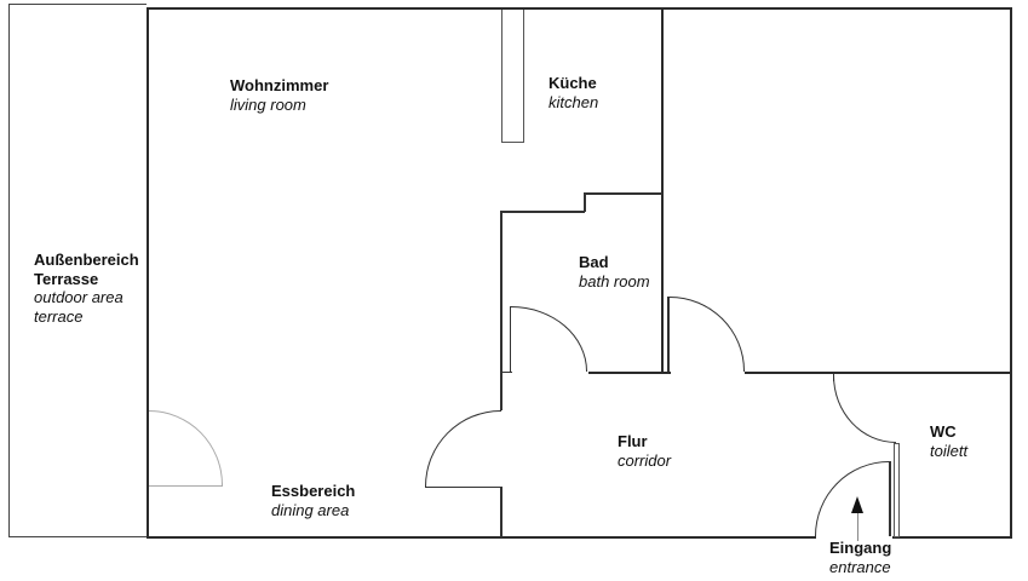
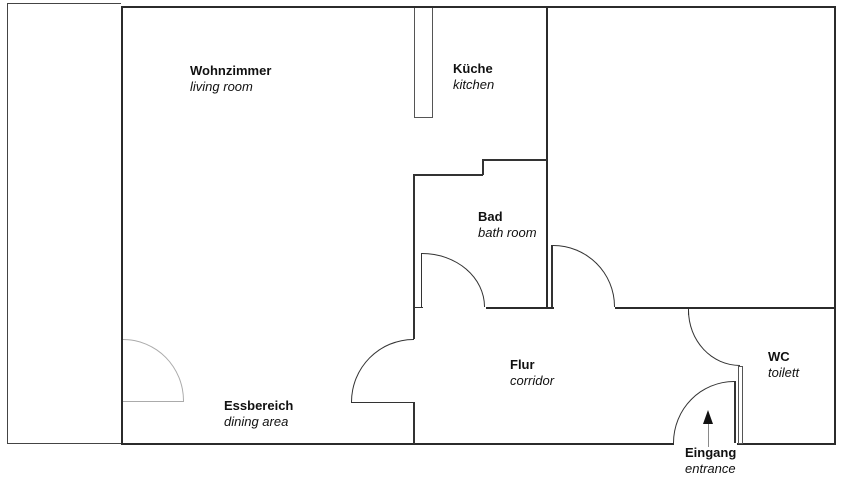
- Außenbereich
- Terrasse
- outdoor area
- terrace
  Wohnzimmer
  living room
  Küche
  kitchen
  Bad
  bath room
  Flur
  corridor
  Essbereich
  dining area
  WC
  toilett
  Eingang
  entrance
